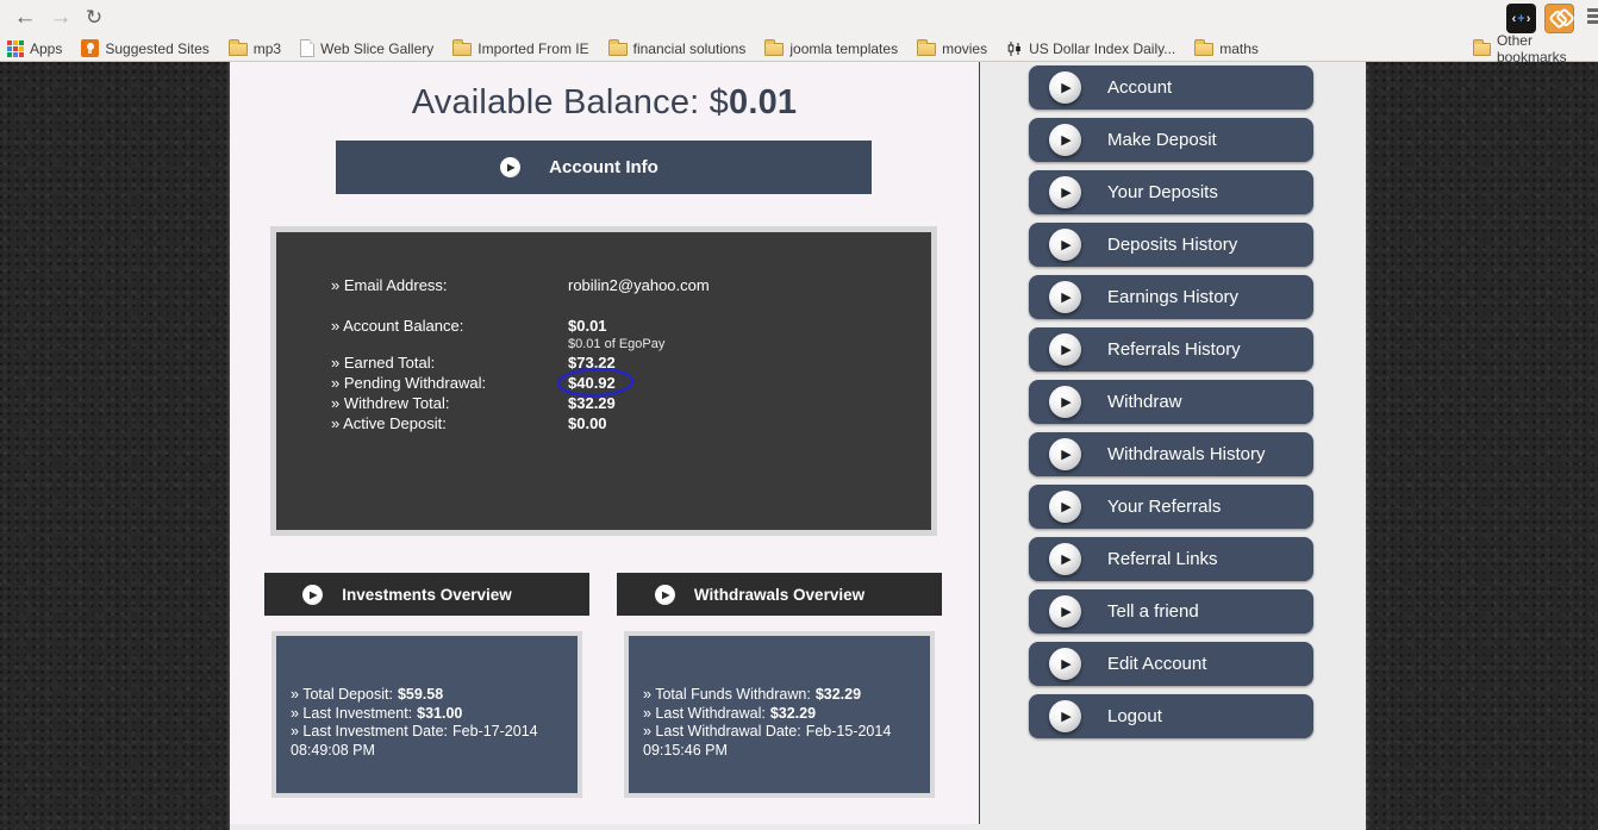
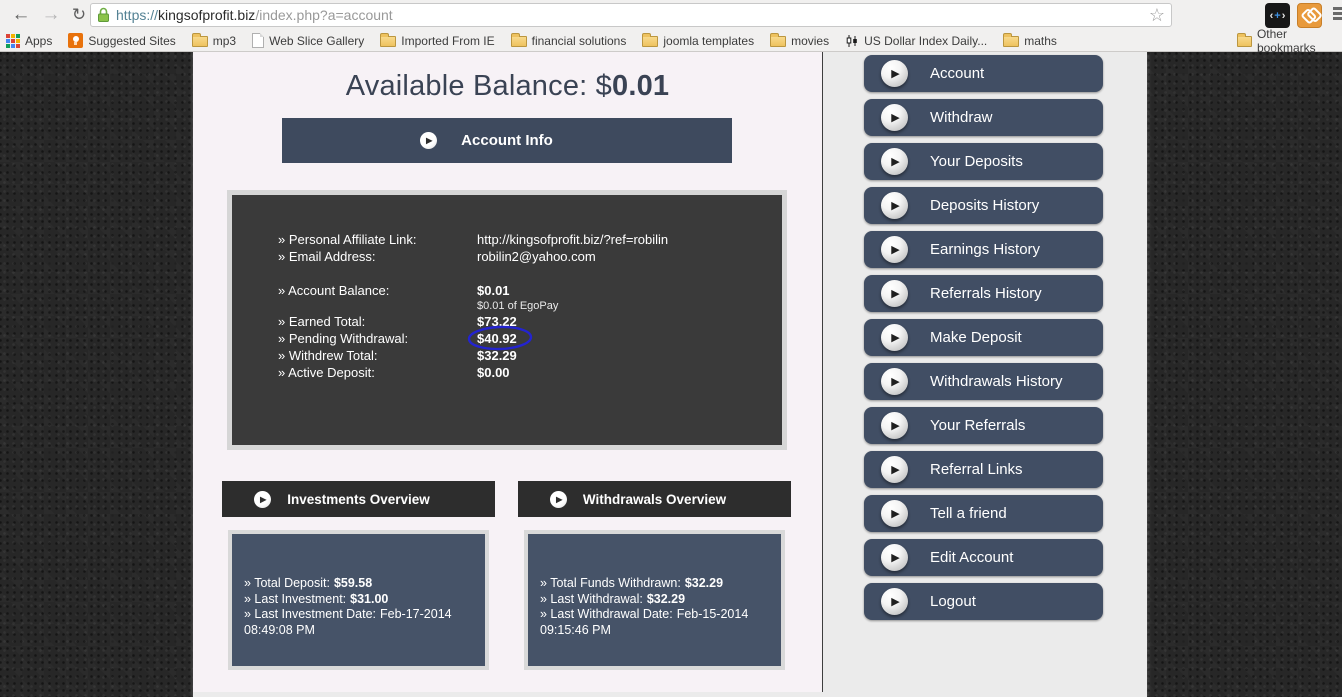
  ←
  →
  ↻
+ https://kingsofprofit.biz/index.php?a=account
+ ☆
  ‹
  +
  ›
  Apps
  Suggested Sites
  mp3
  Web Slice Gallery
  Imported From IE
  financial solutions
  joomla templates
  movies
  US Dollar Index Daily...
  maths
  Other bookmarks
  Available Balance: $0.01
  ▶
  Account Info
+ » Personal Affiliate Link:
+ http://kingsofprofit.biz/?ref=robilin
  » Email Address:
  robilin2@yahoo.com
  » Account Balance:
  $0.01
  $0.01 of EgoPay
  » Earned Total:
  $73.22
  » Pending Withdrawal:
  $40.92
  » Withdrew Total:
  $32.29
  » Active Deposit:
  $0.00
  ▶
  Investments Overview
  ▶
  Withdrawals Overview
  » Total Deposit: $59.58
  » Last Investment: $31.00
  » Last Investment Date: Feb-17-2014 08:49:08 PM
  » Total Funds Withdrawn: $32.29
  » Last Withdrawal: $32.29
  » Last Withdrawal Date: Feb-15-2014 09:15:46 PM
  ▶
  Account
  ▶
- Make Deposit
+ Withdraw
  ▶
  Your Deposits
  ▶
  Deposits History
  ▶
  Earnings History
  ▶
  Referrals History
  ▶
- Withdraw
+ Make Deposit
  ▶
  Withdrawals History
  ▶
  Your Referrals
  ▶
  Referral Links
  ▶
  Tell a friend
  ▶
  Edit Account
  ▶
  Logout
